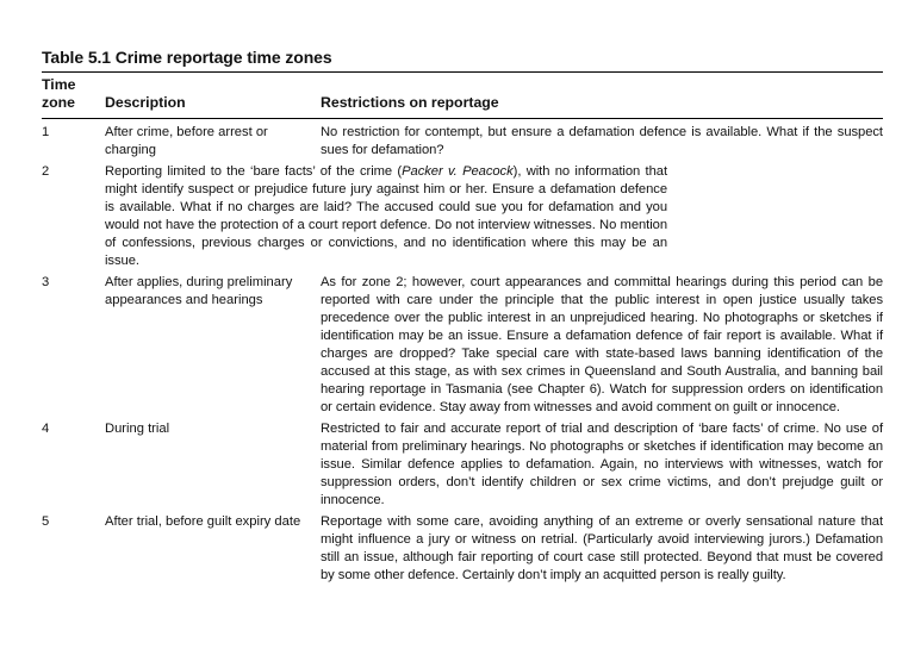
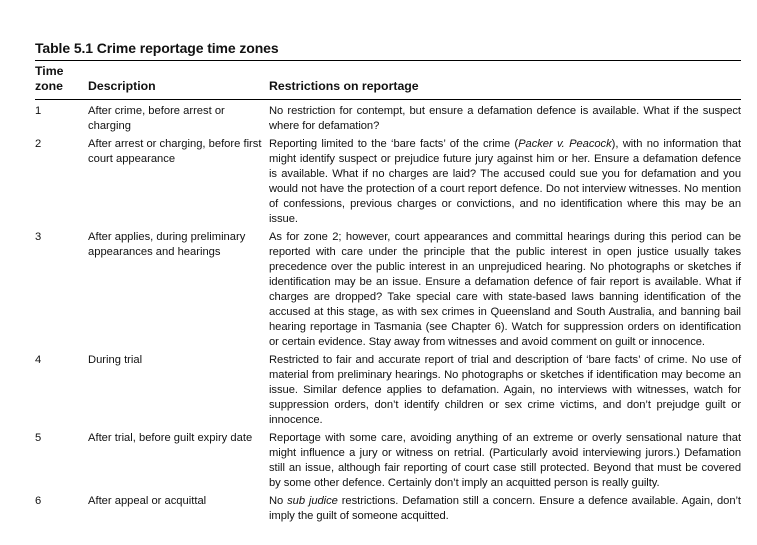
  Table 5.1 Crime reportage time zones
  Time
  zone
  Description
  Restrictions on reportage
  1
  After crime, before arrest or charging
- No restriction for contempt, but ensure a defamation defence is available. What if the suspect sues for defamation?
+ No restriction for contempt, but ensure a defamation defence is available. What if the suspect where for defamation?
  2
+ After arrest or charging, before first court appearance
  Reporting limited to the ‘bare facts’ of the crime (Packer v. Peacock), with no information that might identify suspect or prejudice future jury against him or her. Ensure a defamation defence is available. What if no charges are laid? The accused could sue you for defamation and you would not have the protection of a court report defence. Do not interview witnesses. No mention of confessions, previous charges or convictions, and no identification where this may be an issue.
  3
  After applies, during preliminary appearances and hearings
  As for zone 2; however, court appearances and committal hearings during this period can be reported with care under the principle that the public interest in open justice usually takes precedence over the public interest in an unprejudiced hearing. No photographs or sketches if identification may be an issue. Ensure a defamation defence of fair report is available. What if charges are dropped? Take special care with state-based laws banning identification of the accused at this stage, as with sex crimes in Queensland and South Australia, and banning bail hearing reportage in Tasmania (see Chapter 6). Watch for suppression orders on identification or certain evidence. Stay away from witnesses and avoid comment on guilt or innocence.
  4
  During trial
  Restricted to fair and accurate report of trial and description of ‘bare facts’ of crime. No use of material from preliminary hearings. No photographs or sketches if identification may become an issue. Similar defence applies to defamation. Again, no interviews with witnesses, watch for suppression orders, don’t identify children or sex crime victims, and don’t prejudge guilt or innocence.
  5
  After trial, before guilt expiry date
  Reportage with some care, avoiding anything of an extreme or overly sensational nature that might influence a jury or witness on retrial. (Particularly avoid interviewing jurors.) Defamation still an issue, although fair reporting of court case still protected. Beyond that must be covered by some other defence. Certainly don’t imply an acquitted person is really guilty.
+ 6
+ After appeal or acquittal
+ No sub judice restrictions. Defamation still a concern. Ensure a defence available. Again, don’t imply the guilt of someone acquitted.
